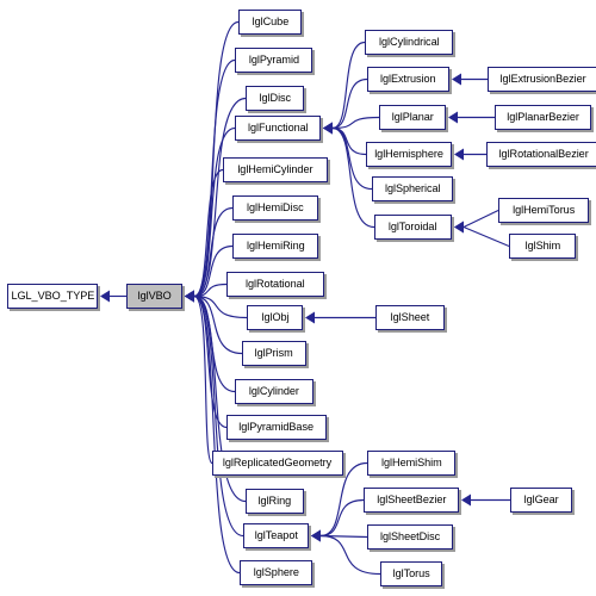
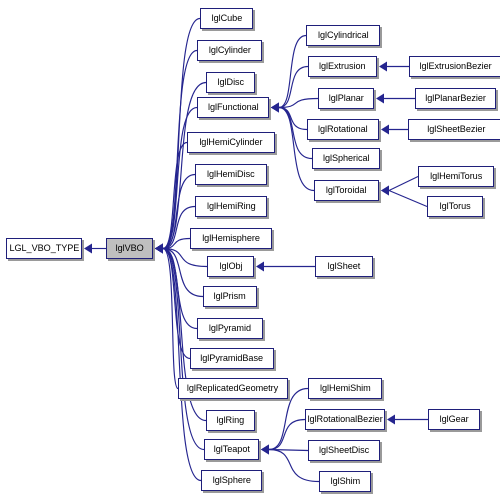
  LGL_VBO_TYPE
  lglVBO
  lglCube
- lglPyramid
+ lglCylinder
  lglDisc
  lglFunctional
  lglHemiCylinder
  lglHemiDisc
  lglHemiRing
- lglRotational
+ lglHemisphere
  lglObj
  lglPrism
- lglCylinder
+ lglPyramid
  lglPyramidBase
  lglReplicatedGeometry
  lglRing
  lglTeapot
  lglSphere
  lglCylindrical
  lglExtrusion
  lglPlanar
- lglHemisphere
+ lglRotational
  lglSpherical
  lglToroidal
  lglSheet
  lglHemiShim
- lglSheetBezier
+ lglRotationalBezier
  lglSheetDisc
- lglTorus
+ lglShim
  lglExtrusionBezier
  lglPlanarBezier
- lglRotationalBezier
+ lglSheetBezier
  lglHemiTorus
- lglShim
+ lglTorus
  lglGear
